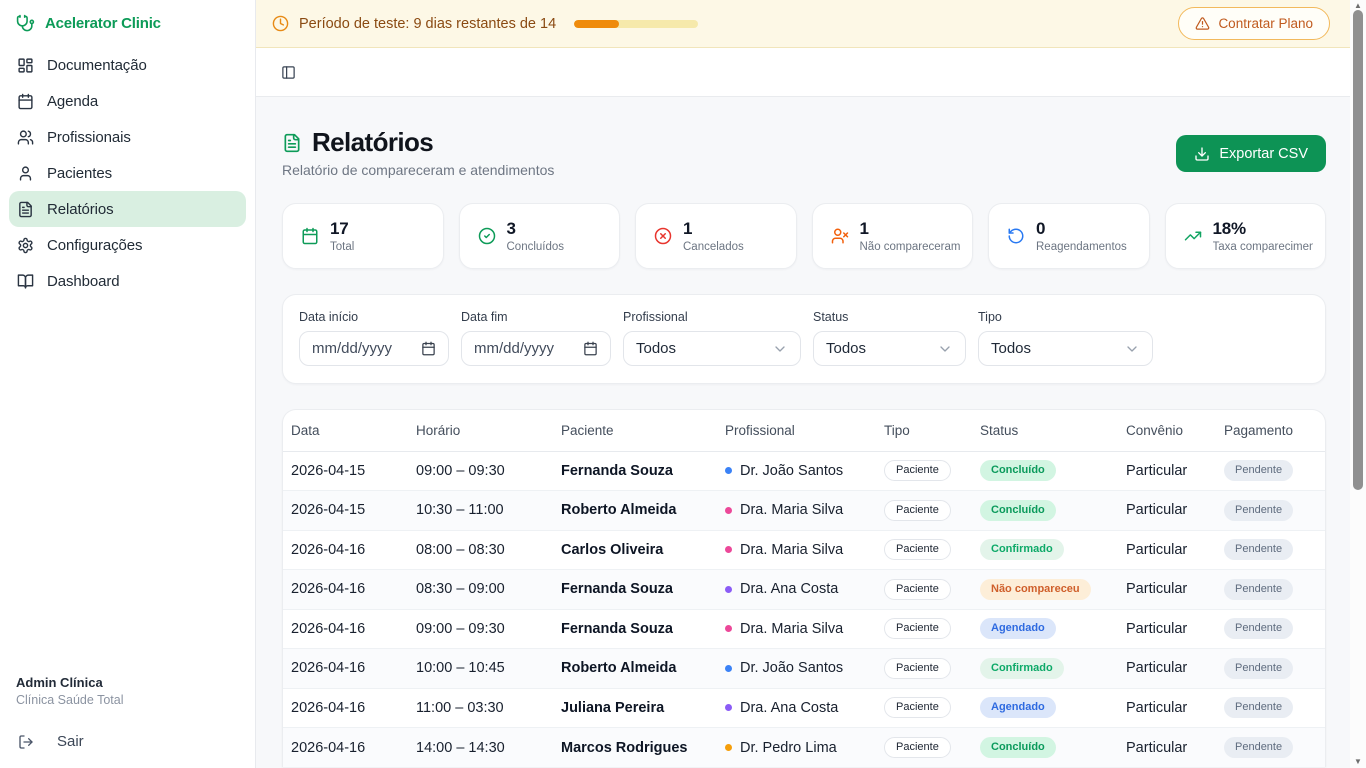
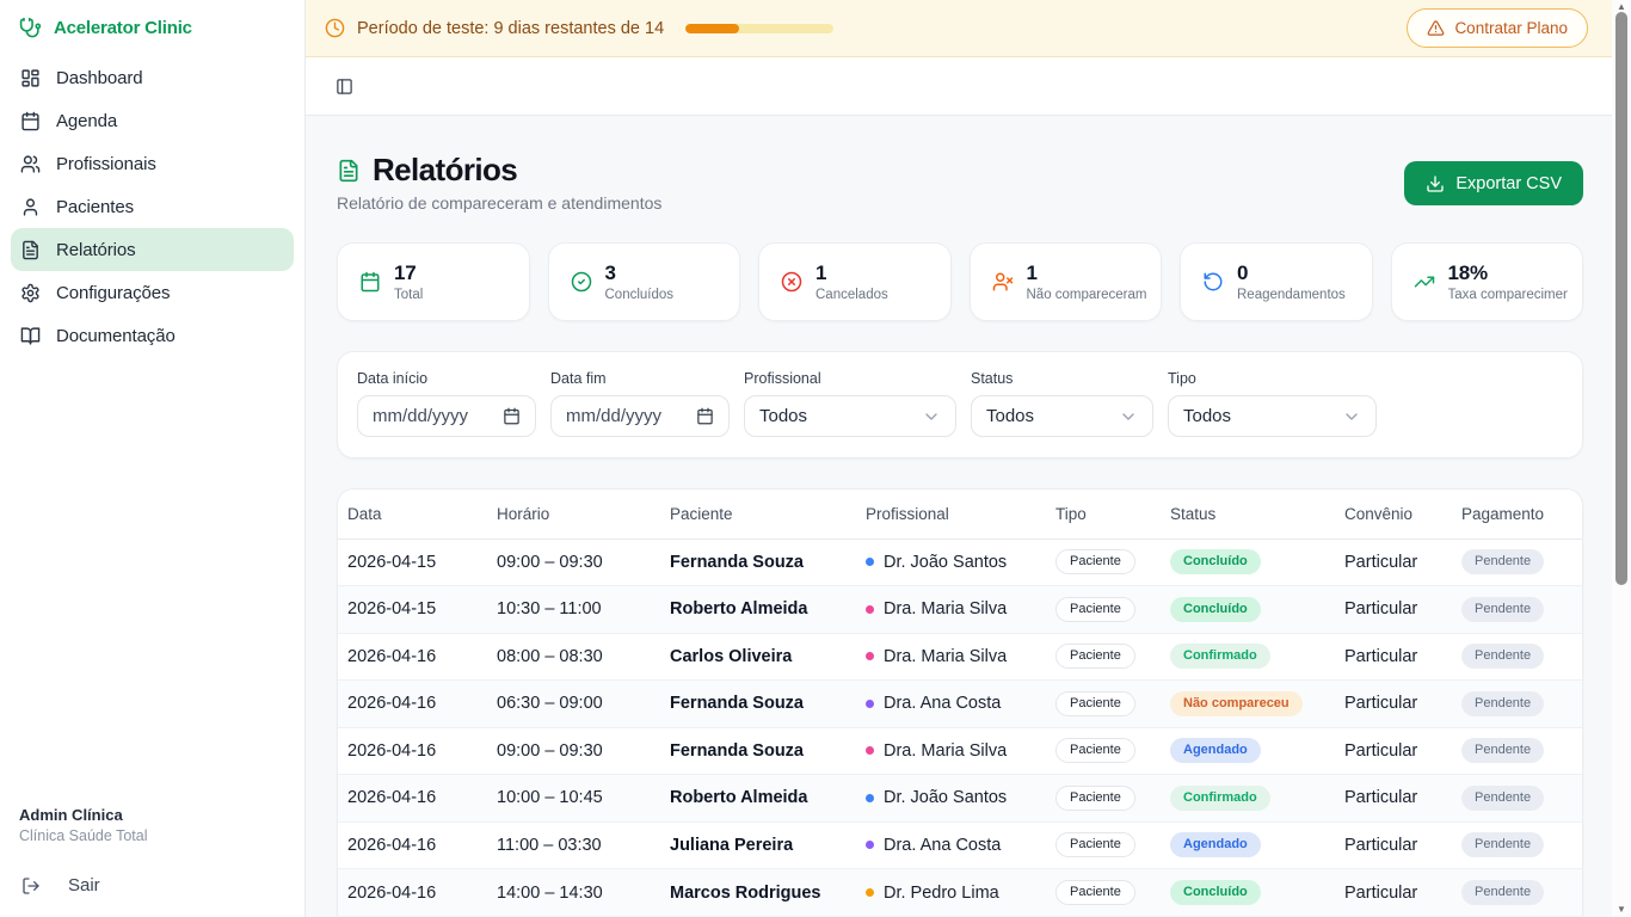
  Acelerator Clinic
- Documentação
+ Dashboard
  Agenda
  Profissionais
  Pacientes
  Relatórios
  Configurações
- Dashboard
+ Documentação
  Admin Clínica
  Clínica Saúde Total
  Sair
  Período de teste: 9 dias restantes de 14
  Contratar Plano
  Relatórios
  Relatório de compareceram e atendimentos
  Exportar CSV
  17
  Total
  3
  Concluídos
  1
  Cancelados
  1
  Não compareceram
  0
  Reagendamentos
  18%
  Taxa comparecimen
  Data início
  mm/dd/yyyy
  Data fim
  mm/dd/yyyy
  Profissional
  Todos
  Status
  Todos
  Tipo
  Todos
  Data	Horário	Paciente	Profissional	Tipo	Status	Convênio	Pagamento
  2026-04-15	09:00 – 09:30	Fernanda Souza	Dr. João Santos	Paciente	Concluído	Particular	Pendente
  2026-04-15	10:30 – 11:00	Roberto Almeida	Dra. Maria Silva	Paciente	Concluído	Particular	Pendente
  2026-04-16	08:00 – 08:30	Carlos Oliveira	Dra. Maria Silva	Paciente	Confirmado	Particular	Pendente
- 2026-04-16	08:30 – 09:00	Fernanda Souza	Dra. Ana Costa	Paciente	Não compareceu	Particular	Pendente
+ 2026-04-16	06:30 – 09:00	Fernanda Souza	Dra. Ana Costa	Paciente	Não compareceu	Particular	Pendente
  2026-04-16	09:00 – 09:30	Fernanda Souza	Dra. Maria Silva	Paciente	Agendado	Particular	Pendente
  2026-04-16	10:00 – 10:45	Roberto Almeida	Dr. João Santos	Paciente	Confirmado	Particular	Pendente
  2026-04-16	11:00 – 03:30	Juliana Pereira	Dra. Ana Costa	Paciente	Agendado	Particular	Pendente
  2026-04-16	14:00 – 14:30	Marcos Rodrigues	Dr. Pedro Lima	Paciente	Concluído	Particular	Pendente
  ▲
  ▼
